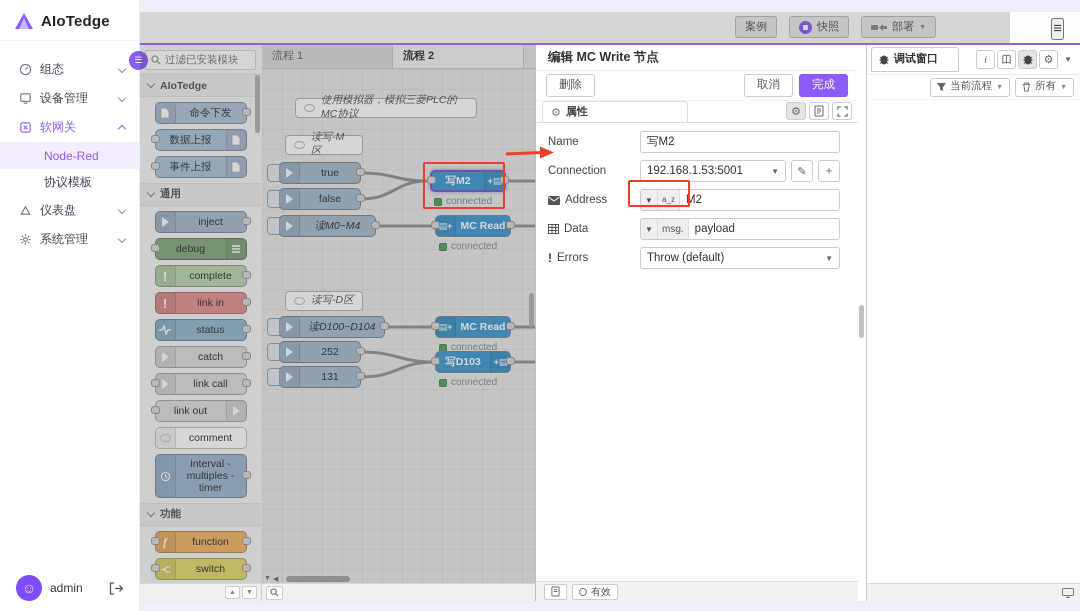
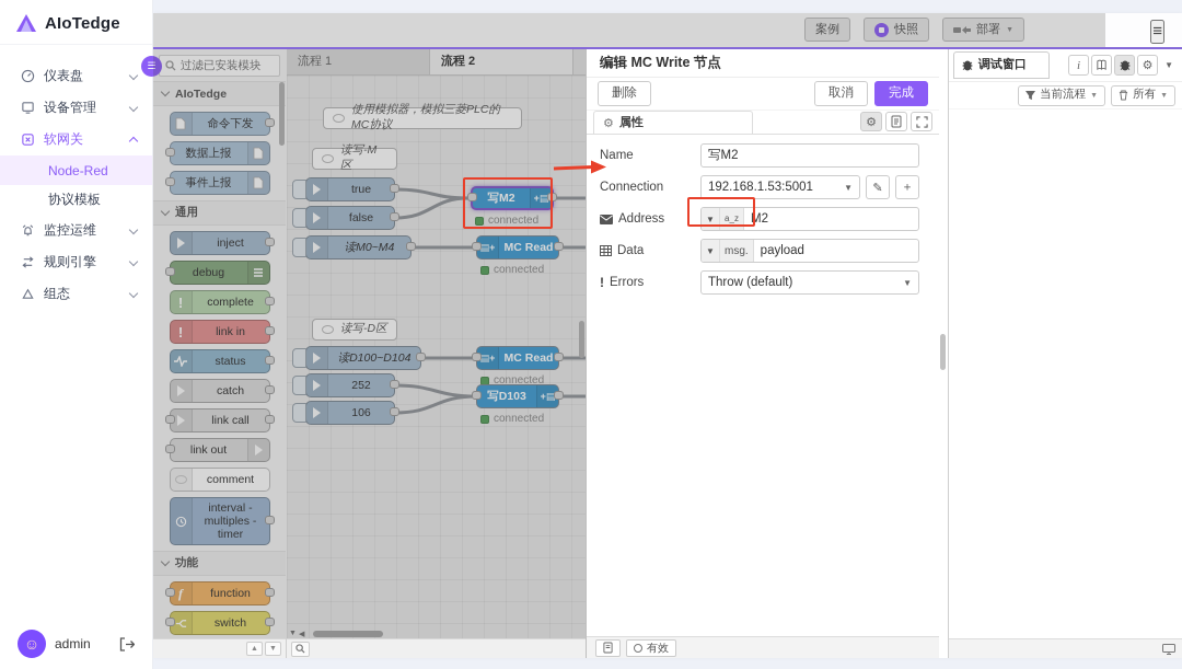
  AIoTedge
  ☰
- 组态
+ 仪表盘
  设备管理
  软网关
  Node-Red
  协议模板
+ 监控运维
+ 规则引擎
- 仪表盘
+ 组态
- 系统管理
  ☺
  admin
  案例
  快照
  部署
  ≡
  过滤已安装模块
  AIoTedge
  命令下发
  数据上报
  事件上报
  通用
  inject
  debug
  !
  complete
  !
  link in
  status
  catch
  link call
  link out
  comment
  interval - multiples - timer
  功能
  f
  function
  switch
  流程 1
  流程 2
  使用模拟器，模拟三菱PLC的MC协议
  读写-M区
  读写-D区
  true
  false
  写M2
  +▤
  connected
  读M0~M4
  ▤+
  MC Read
  connected
  读D100~D104
  ▤+
  MC Read
  connected
  252
- 131
+ 106
  写D103
  +▤
  connected
  编辑 MC Write 节点
  删除
  取消
  完成
  ⚙
  属性
  ⚙
  Name
  写M2
  Connection
  192.168.1.53:5001
  ▼
  ✎
  ＋
  Address
  ▼
  a_z
  M2
  Data
  ▼
  msg.
  payload
  !
  Errors
  Throw (default)
  ▼
  有效
  调试窗口
  i
  ⚙
  ▼
  当前流程
  所有
